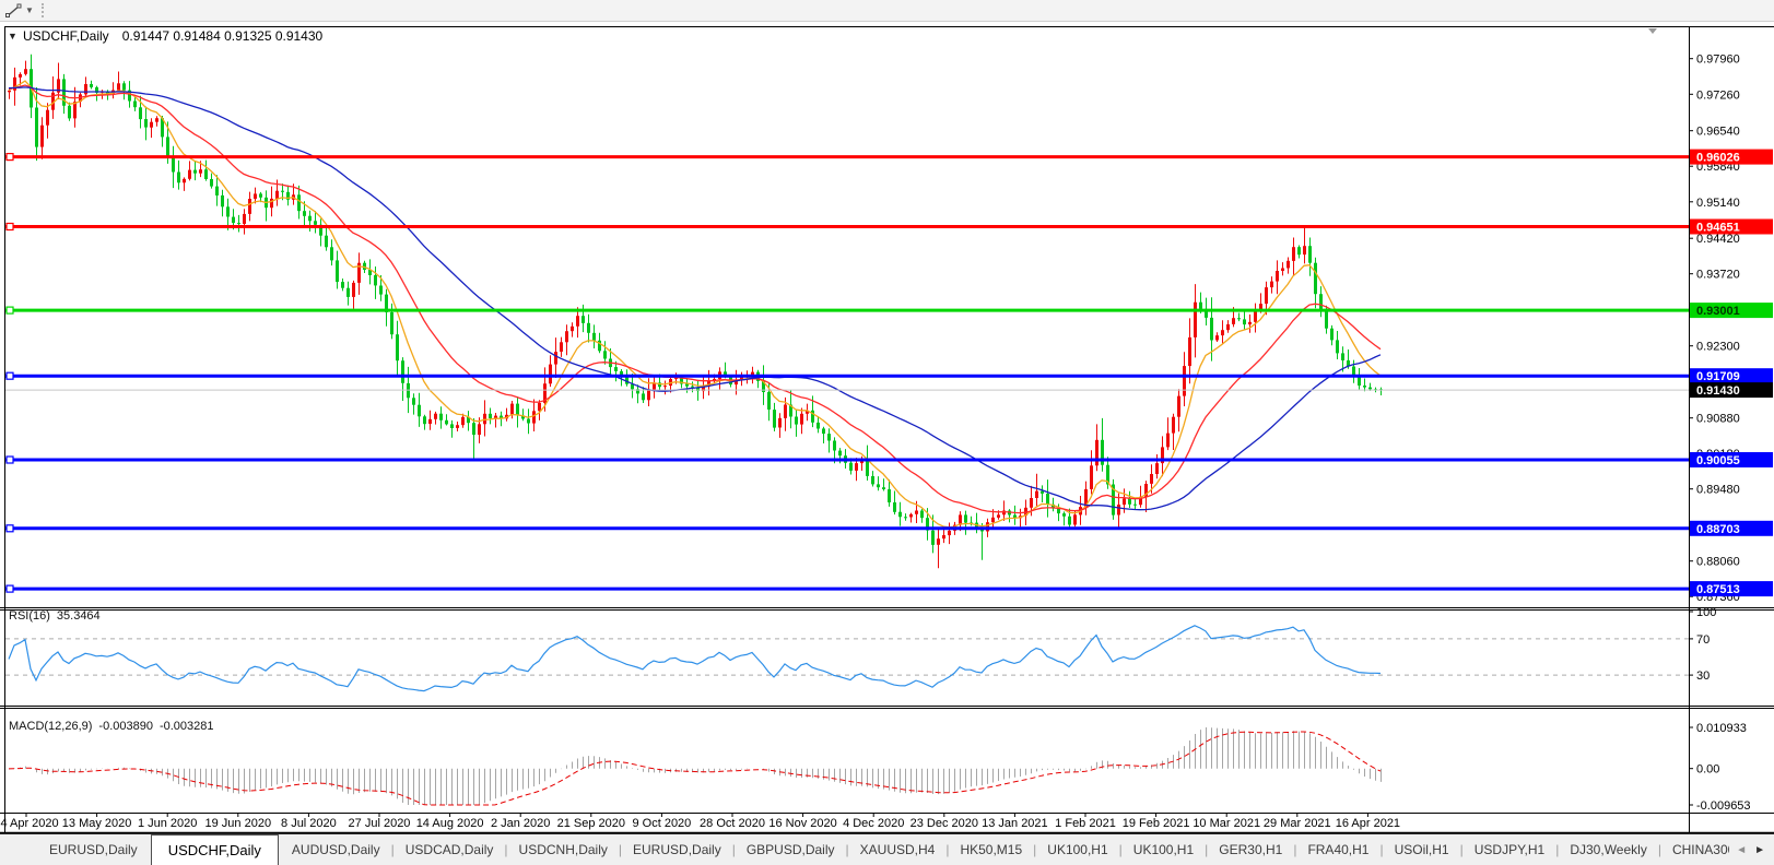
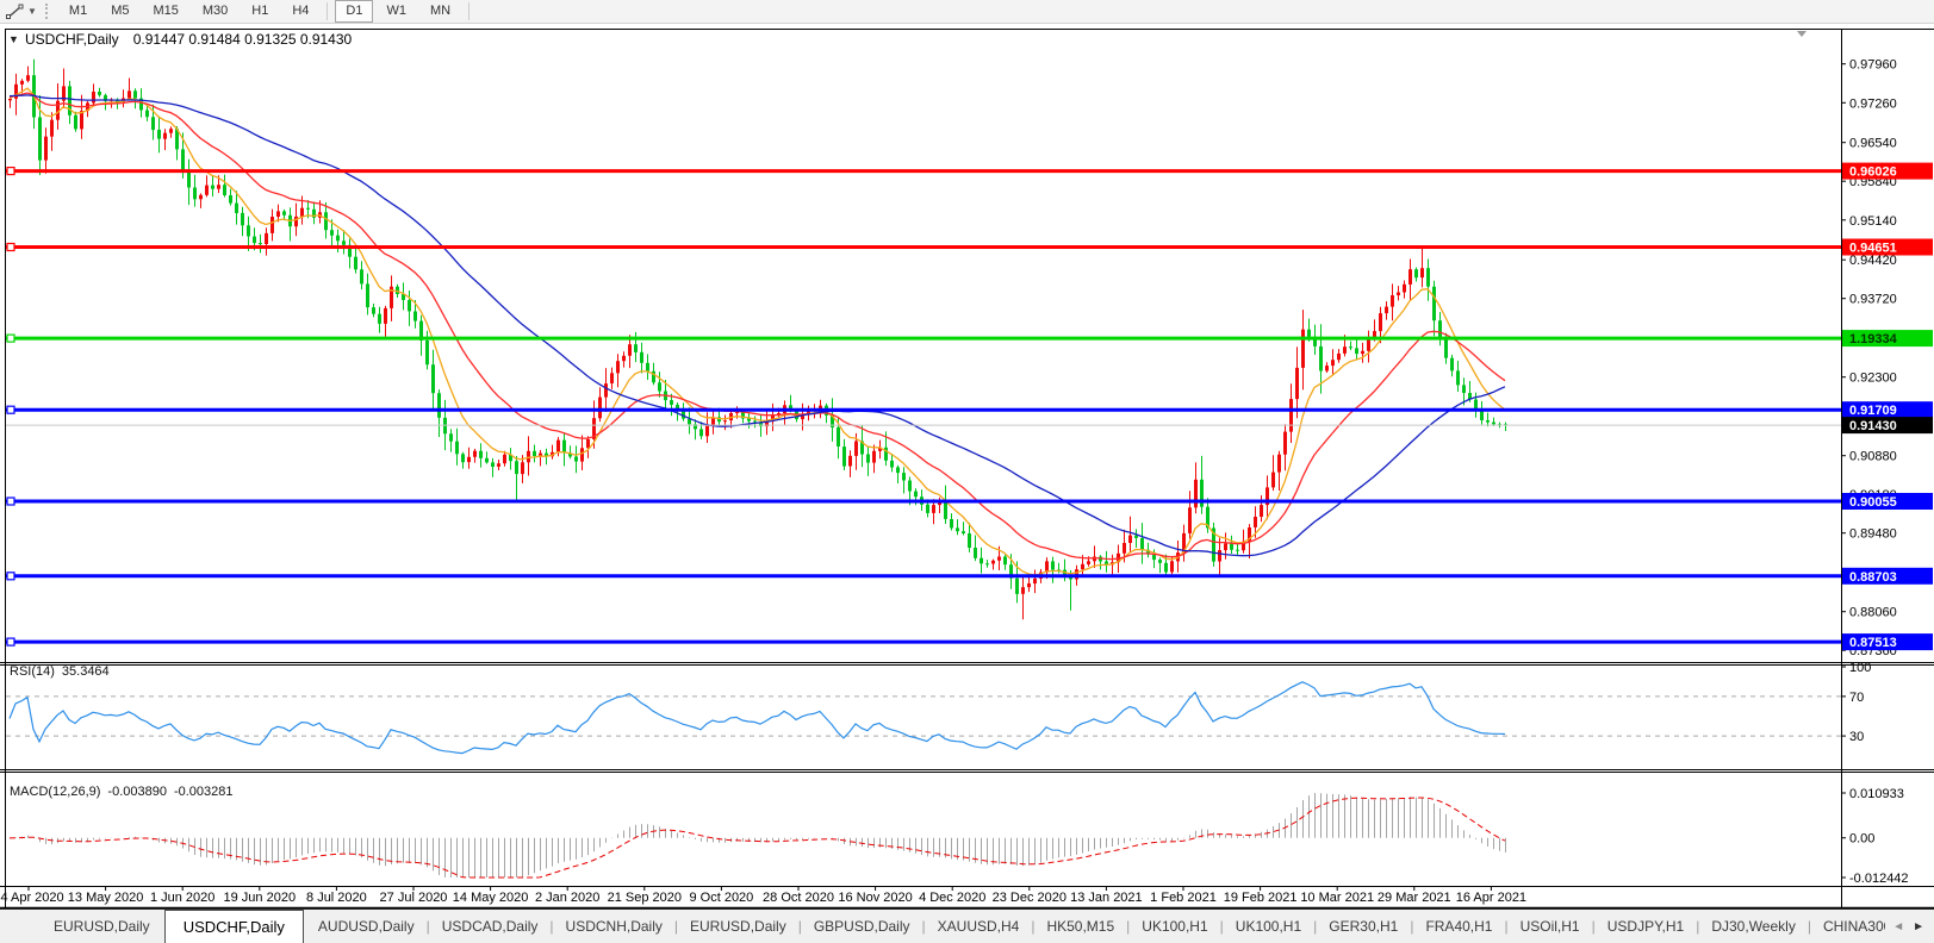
  ▼
+ M1
+ M5
+ M15
+ M30
+ H1
+ H4
+ D1
+ W1
+ MN
  0.97960
  0.97260
  0.96540
  0.95840
  0.95140
  0.94420
  0.93720
  0.92300
  0.90880
  0.89480
  0.88060
  0.87360
  4 Apr 2020
  13 May 2020
  1 Jun 2020
  19 Jun 2020
  8 Jul 2020
  27 Jul 2020
- 14 Aug 2020
+ 14 May 2020
  2 Jan 2020
  21 Sep 2020
  9 Oct 2020
  28 Oct 2020
  16 Nov 2020
  4 Dec 2020
  23 Dec 2020
  13 Jan 2021
  1 Feb 2021
  19 Feb 2021
  10 Mar 2021
  29 Mar 2021
  16 Apr 2021
  100
  70
  30
  0.010933
  0.00
- -0.009653
+ -0.012442
  0.96026
  0.94651
- 0.93001
+ 1.19334
  0.91709
  0.90055
  0.88703
  0.87513
  0.91430
  ▼
  USDCHF,Daily 0.91447 0.91484 0.91325 0.91430
- RSI(16) 35.3464
+ RSI(14) 35.3464
  MACD(12,26,9) -0.003890 -0.003281
  EURUSD,Daily
  USDCHF,Daily
  AUDUSD,Daily
  |
  USDCAD,Daily
  |
  USDCNH,Daily
  |
  EURUSD,Daily
  |
  GBPUSD,Daily
  |
  XAUUSD,H4
  |
  HK50,M15
  |
  UK100,H1
  |
  UK100,H1
  |
  GER30,H1
  |
  FRA40,H1
  |
  USOil,H1
  |
  USDJPY,H1
  |
  DJ30,Weekly
  |
  ◄
  ►
